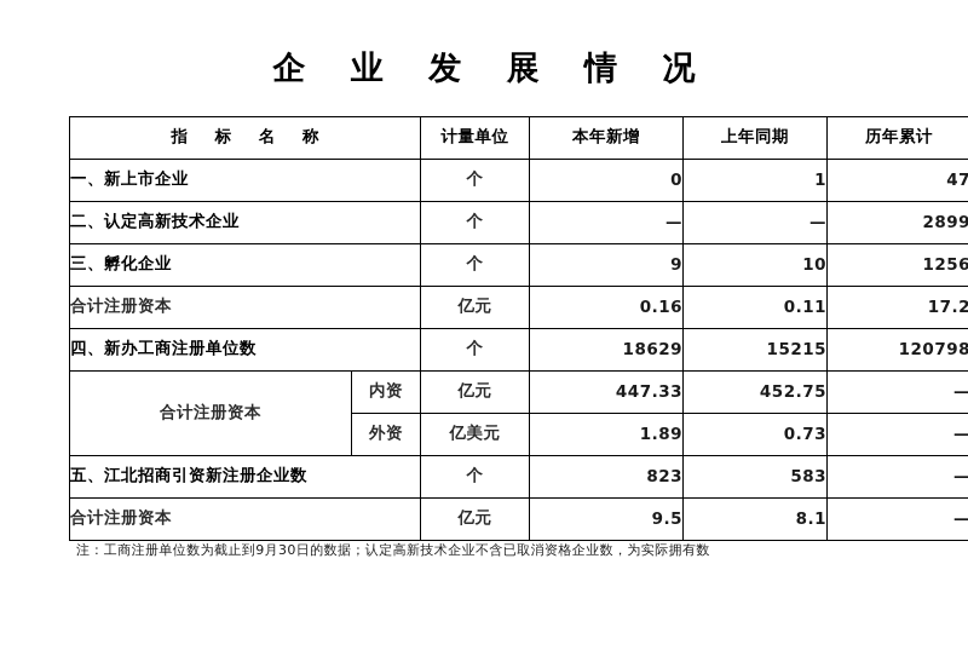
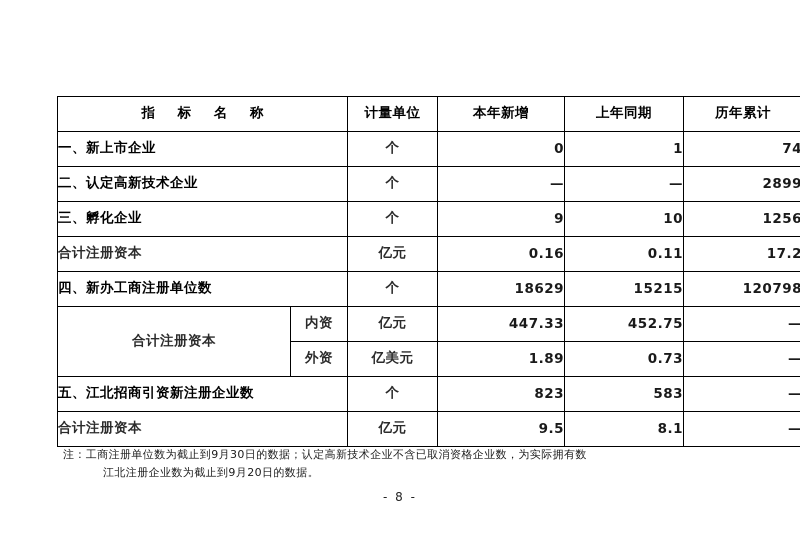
- 企 业 发 展 情 况
  指 标 名 称	计量单位	本年新增	上年同期	历年累计
- 一、新上市企业	个	0	1	47
+ 一、新上市企业	个	0	1	74
  二、认定高新技术企业	个	—	—	2899
  三、孵化企业	个	9	10	1256
  合计注册资本	亿元	0.16	0.11	17.2
  四、新办工商注册单位数	个	18629	15215	120798
  合计注册资本	内资	亿元	447.33	452.75	—
  外资	亿美元	1.89	0.73	—
  五、江北招商引资新注册企业数	个	823	583	—
  合计注册资本	亿元	9.5	8.1	—
  注：工商注册单位数为截止到9月30日的数据；认定高新技术企业不含已取消资格企业数，为实际拥有数
+ 江北注册企业数为截止到9月20日的数据。
+ - 8 -
